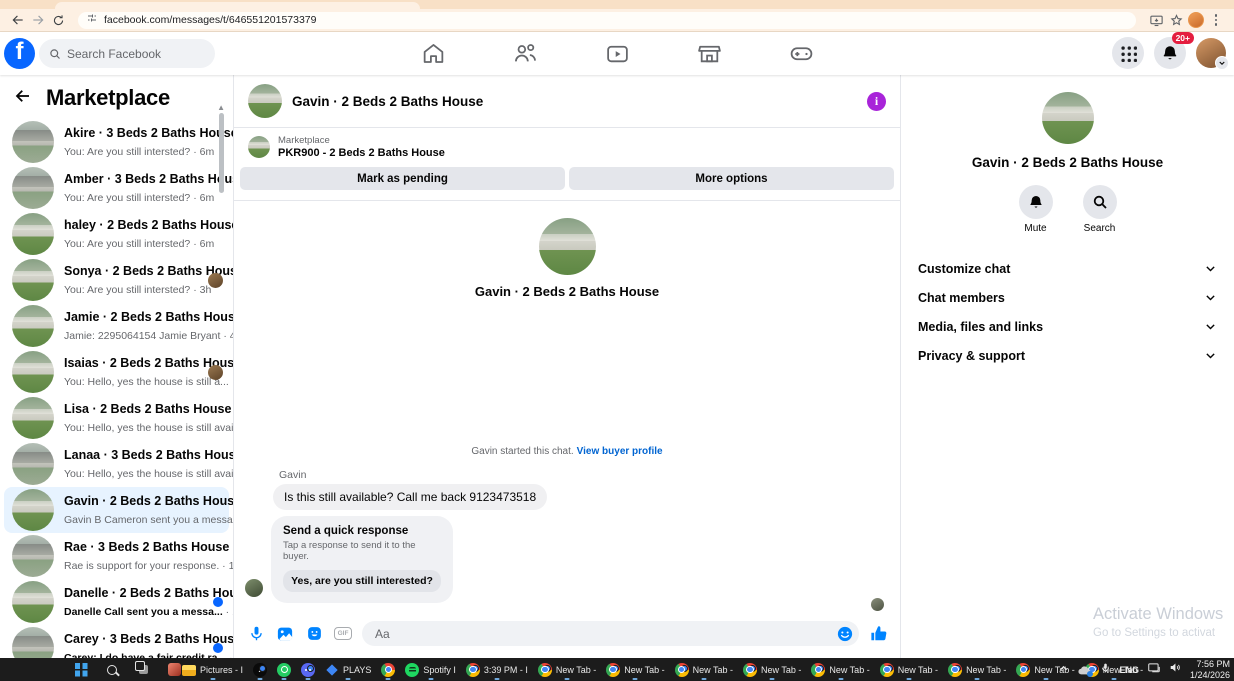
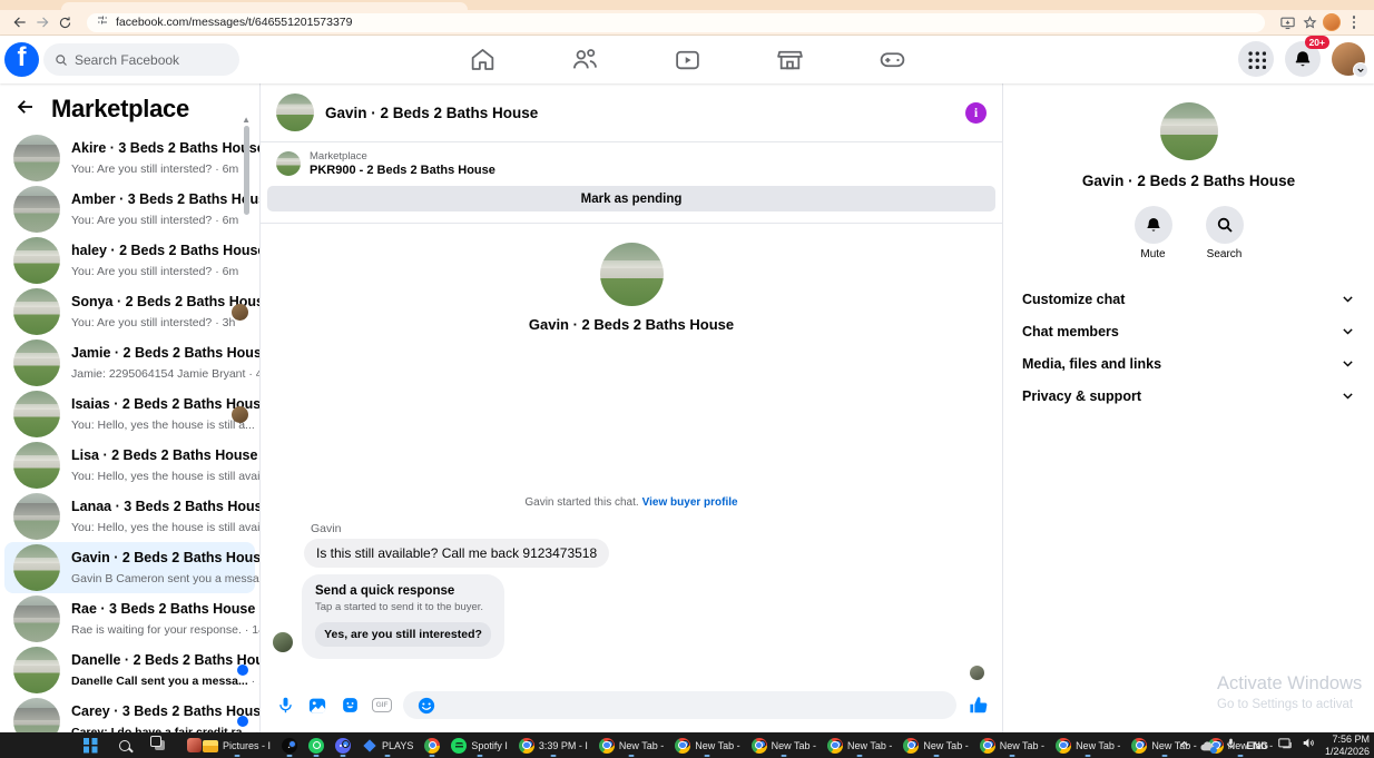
  facebook.com/messages/t/646551201573379
  f
  Search Facebook
  20+
  Marketplace
  Akire · 3 Beds 2 Baths Hos You: Are you still intersted? 6m
  Amber · 3 Beds 2 Baths Hu You: Are you still intersted? 6m
  haley · 2 Beds 2 Baths Hous You: Are you still intersted? 6m
  Sonya · 2 Beds 2 Baths Hou You: Are you still intersted? 3h
  Jamie · 2 Beds 2 Baths Hous Jamie: 2295064154 Jamie Bryant
  Isaias · 2 Beds 2 Baths Hous You: Hello, yes the house is still a...
  Lisa · 2 Beds 2 Baths House You: Hello, yes the house is still ava
  Lanaa · 3 Beds 2 Baths Hou You: Hello, yes the house is still ava
  Gavin · 2 Beds 2 Baths Hous Gavin B Cameron sent you a messa
- Rae · 3 Beds 2 Baths House Rae is support for your response. 1
+ Rae · 3 Beds 2 Baths House Rae is waiting for your response. 1
  Danelle · 2 Beds 2 Baths Ho Danelle Call sent you a messa...
  ▲
  Gavin · 2 Beds 2 Baths House
  i
  Marketplace
  PKR900 - 2 Beds 2 Baths House
  Mark as pending
- More options
  Gavin · 2 Beds 2 Baths House
  Gavin started this chat. View buyer profile
  Gavin
  Is this still available? Call me back 9123473518
  Send a quick response
- Tap a response to send it to the buyer.
+ Tap a started to send it to the buyer.
  Yes, are you still interested?
- Aa
  Gavin · 2 Beds 2 Baths House
  Mute
  Search
  Customize chat
  Chat members
  Media, files and links
  Privacy & support
  Activate Windows
  Go to Settings to activat
  Pictures - I
  PLAYS
  Spotify I
  3:39 PM - I
  New Tab -
  New Tab -
  New Tab -
  New Tab -
  New Tab -
  New Tab -
  New Tab -
  New Ta -
  New Tab -
  ENG
  7:56 PM
  1/24/2026
